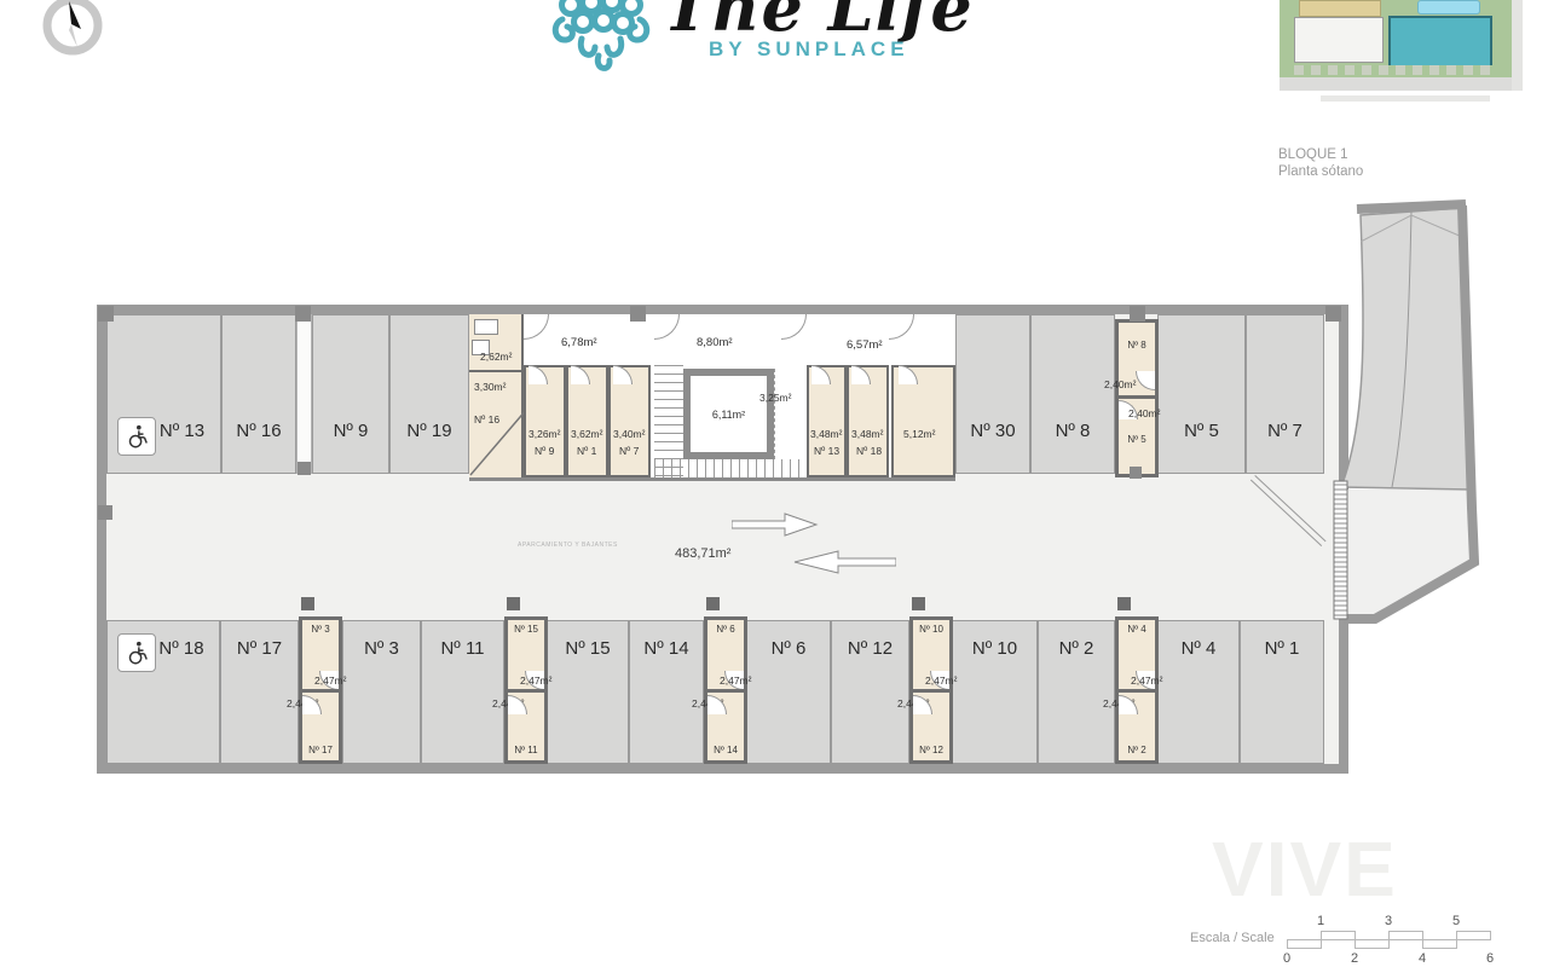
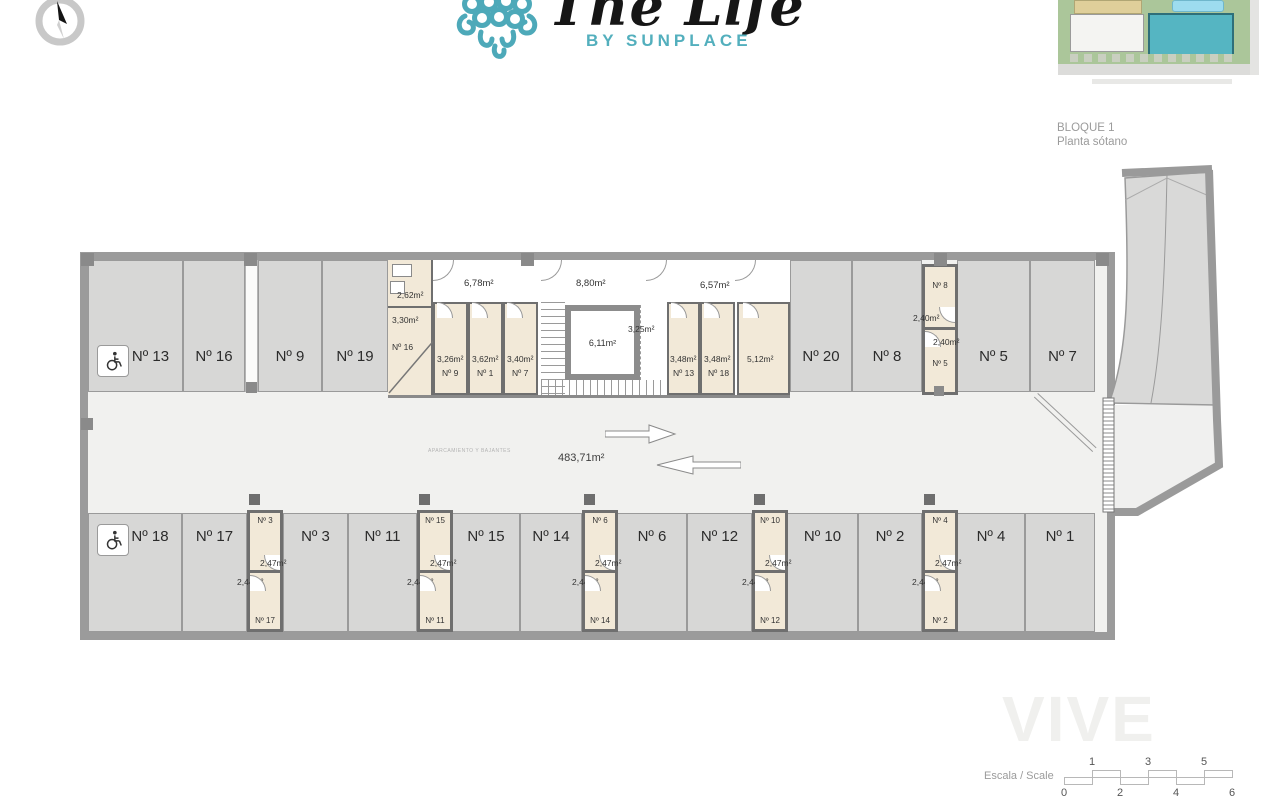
  The Life
  BY SUNPLACE
  BLOQUE 1
  Planta sótano
  Nº 13
  Nº 16
  Nº 9
  Nº 19
- Nº 30
+ Nº 20
  Nº 8
  Nº 5
  Nº 7
  Nº 8
  2,40m²
  2,40m²
  Nº 5
  2,62m²
  3,30m²
  Nº 16
  6,78m²
  8,80m²
  6,57m²
  3,26m²
  Nº 9
  3,62m²
  Nº 1
  3,40m²
  Nº 7
  6,11m²
  3,25m²
  3,48m²
  Nº 13
  3,48m²
  Nº 18
  5,12m²
  483,71m²
  Nº 18
  Nº 17
  Nº 3
  Nº 11
  Nº 15
  Nº 14
  Nº 6
  Nº 12
  Nº 10
  Nº 2
  Nº 4
  Nº 1
  Nº 3
  2,47m²
  Nº 17
  Nº 15
  2,47m²
  Nº 11
  Nº 6
  2,47m²
  Nº 14
  Nº 10
  2,47m²
  Nº 12
  Nº 4
  2,47m²
  Nº 2
  Escala / Scale
  1
  3
  5
  0
  2
  4
  6
